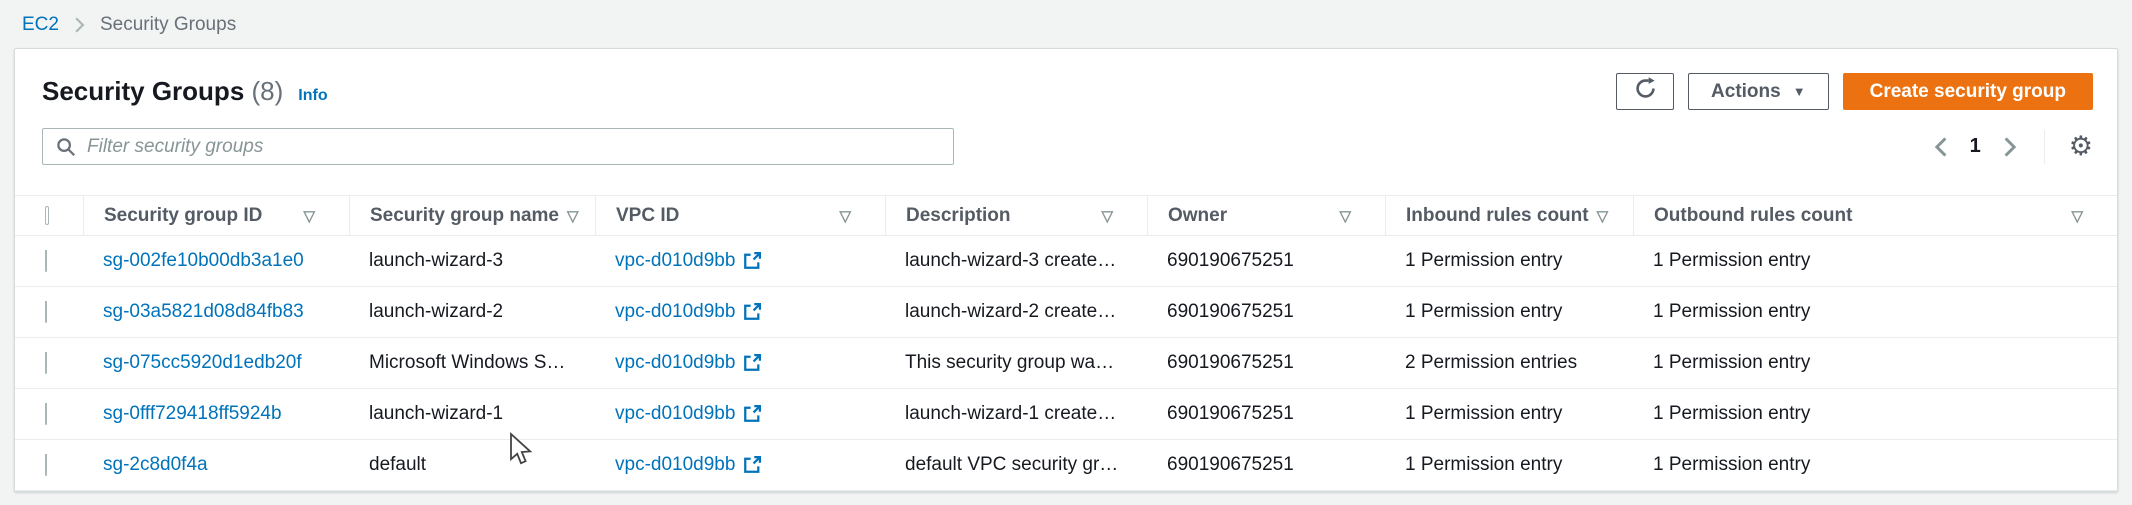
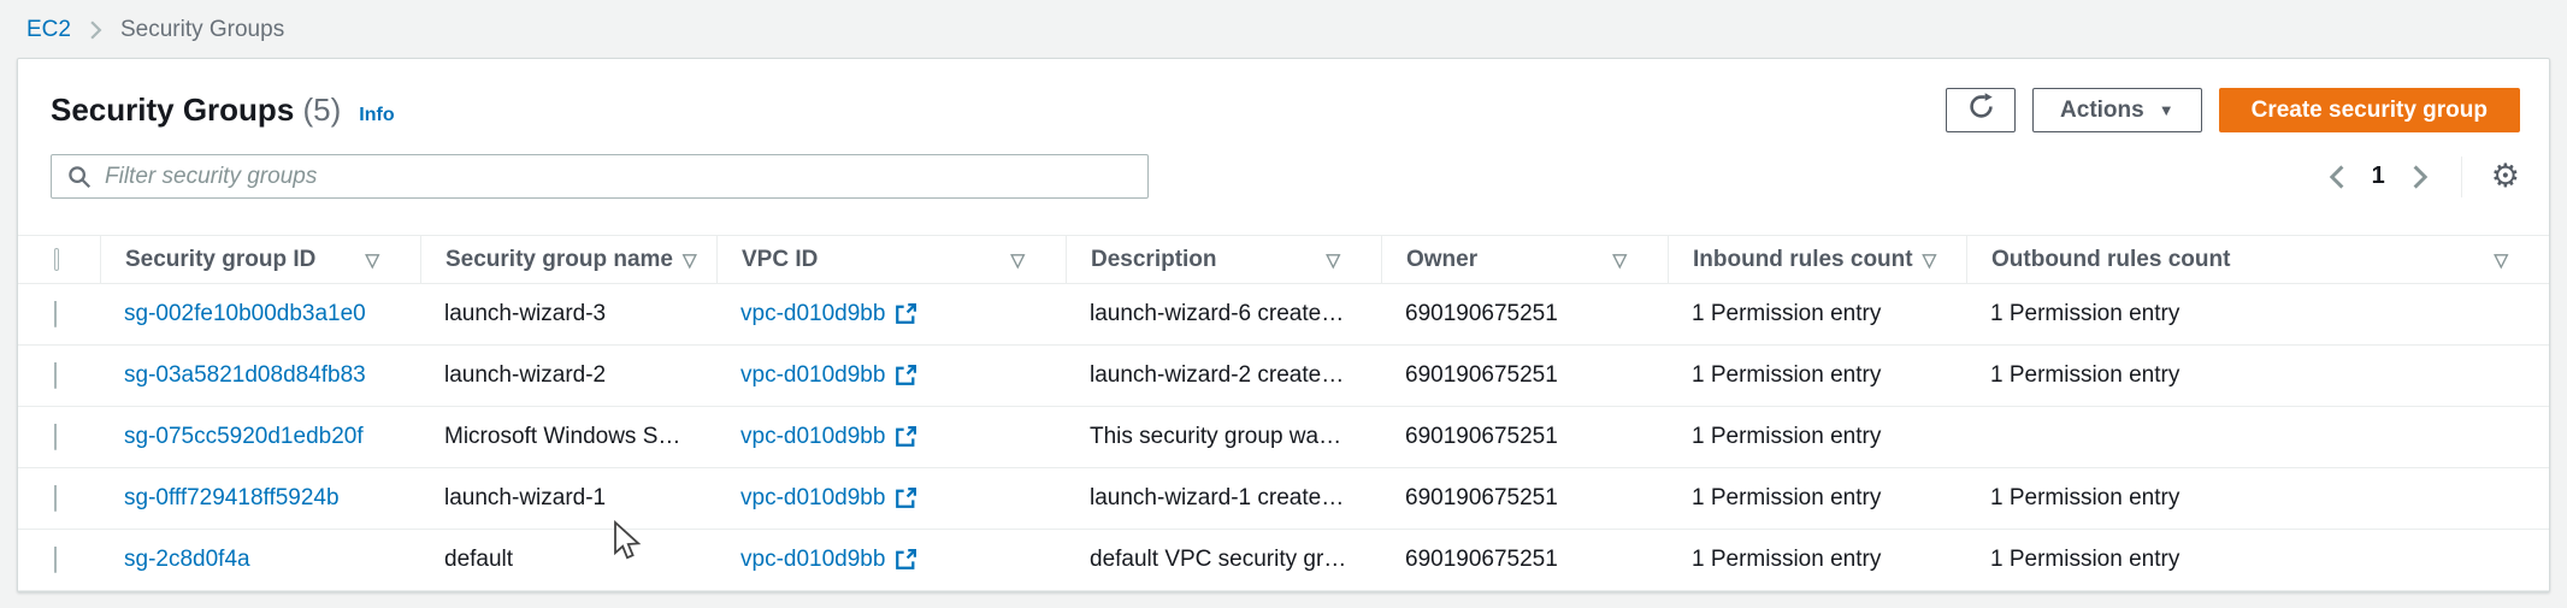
  EC2
  Security Groups
- Security Groups (8)
+ Security Groups (5)
  Info
  Actions
  ▼
  Create security group
  Filter security groups
  1
  ⚙
  Security group ID
  ▽
  Security group name
  ▽
  VPC ID
  ▽
  Description
  ▽
  Owner
  ▽
  Inbound rules count
  ▽
  Outbound rules count
  ▽
  sg-002fe10b00db3a1e0
  launch-wizard-3
  vpc-d010d9bb
- launch-wizard-3 create…
+ launch-wizard-6 create…
  690190675251
  1 Permission entry
  1 Permission entry
  sg-03a5821d08d84fb83
  launch-wizard-2
  vpc-d010d9bb
  launch-wizard-2 create…
  690190675251
  1 Permission entry
  1 Permission entry
  sg-075cc5920d1edb20f
  Microsoft Windows Se…
  vpc-d010d9bb
  This security group wa…
  690190675251
- 2 Permission entries
  1 Permission entry
  sg-0fff729418ff5924b
  launch-wizard-1
  vpc-d010d9bb
  launch-wizard-1 create…
  690190675251
  1 Permission entry
  1 Permission entry
  sg-2c8d0f4a
  default
  vpc-d010d9bb
  default VPC security gr…
  690190675251
  1 Permission entry
  1 Permission entry
